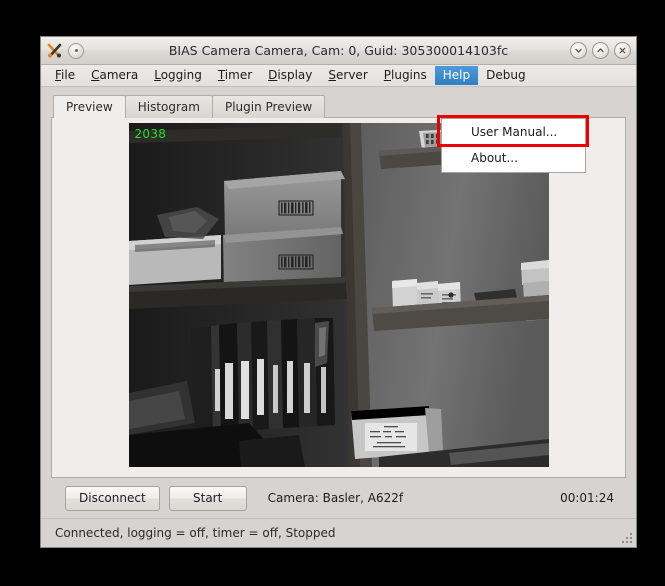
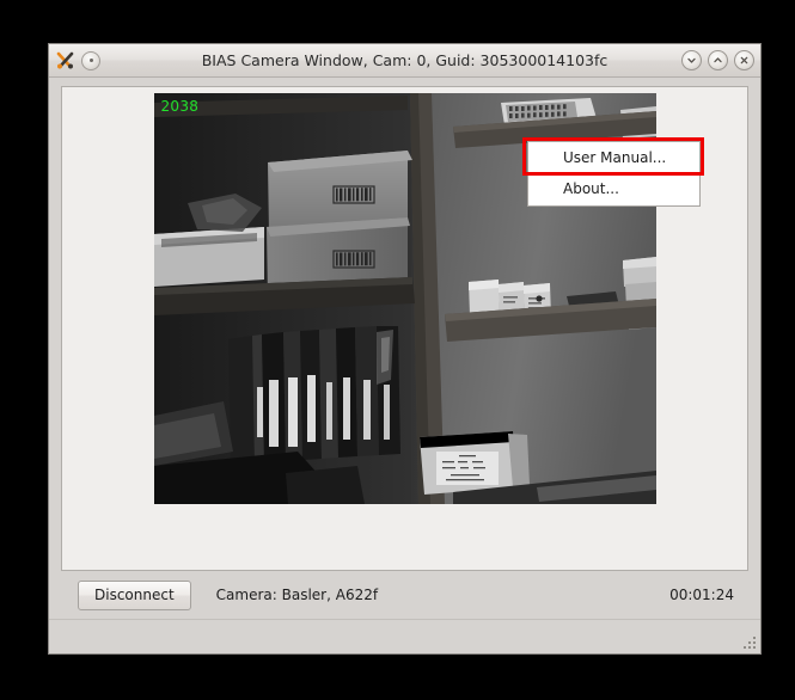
- BIAS Camera Camera, Cam: 0, Guid: 305300014103fc
+ BIAS Camera Window, Cam: 0, Guid: 305300014103fc
- File
- Camera
- Logging
- Timer
- Display
- Server
- Plugins
- Help
- Debug
- Preview
- Histogram
- Plugin Preview
  2038
  Disconnect
- Start
  Camera: Basler, A622f
  00:01:24
- Connected, logging = off, timer = off, Stopped
  User Manual...
  About...
